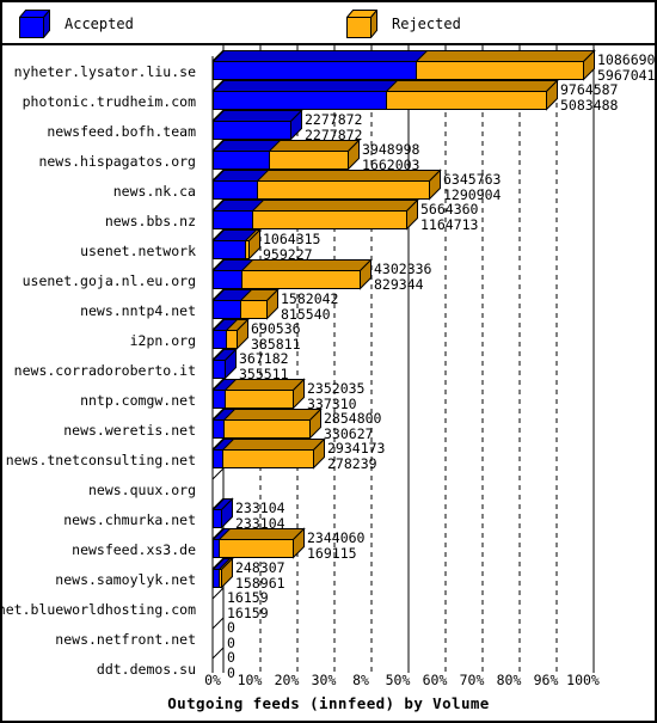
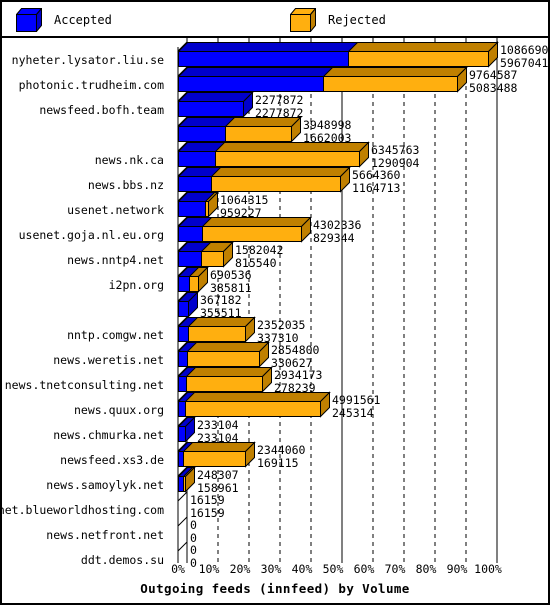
  Accepted
  Rejected
  nyheter.lysator.liu.se
  photonic.trudheim.com
  newsfeed.bofh.team
- news.hispagatos.org
  news.nk.ca
  news.bbs.nz
  usenet.network
  usenet.goja.nl.eu.org
  news.nntp4.net
  i2pn.org
- news.corradoroberto.it
  nntp.comgw.net
  news.weretis.net
  news.tnetconsulting.net
  news.quux.org
  news.chmurka.net
  newsfeed.xs3.de
  news.samoylyk.net
  net.blueworldhosting.com
  news.netfront.net
  ddt.demos.su
  1086690
  5967041
  9764587
  5083488
  2277872
  2277872
  3948998
  1662003
  6345763
  1290904
  5664360
  1164713
  1064315
  959227
  4302336
  829344
  1582042
  815540
  690536
  385811
  367182
  355511
  2352035
  337310
  2854800
  330627
  2934173
  278239
+ 4991561
+ 245314
  233104
  233104
  2344060
  169115
  248307
  158961
  16159
  16159
  0
  0
  0
  0
  0%
  10%
  20%
  30%
- 8%
+ 40%
  50%
  60%
  70%
  80%
- 96%
+ 90%
  100%
  Outgoing feeds (innfeed) by Volume
